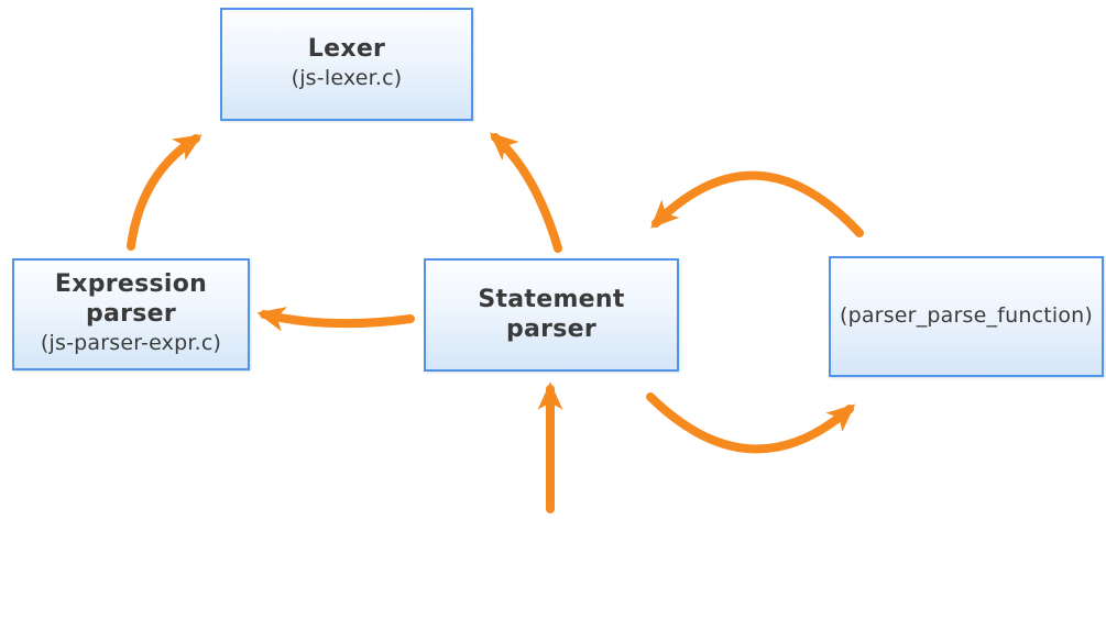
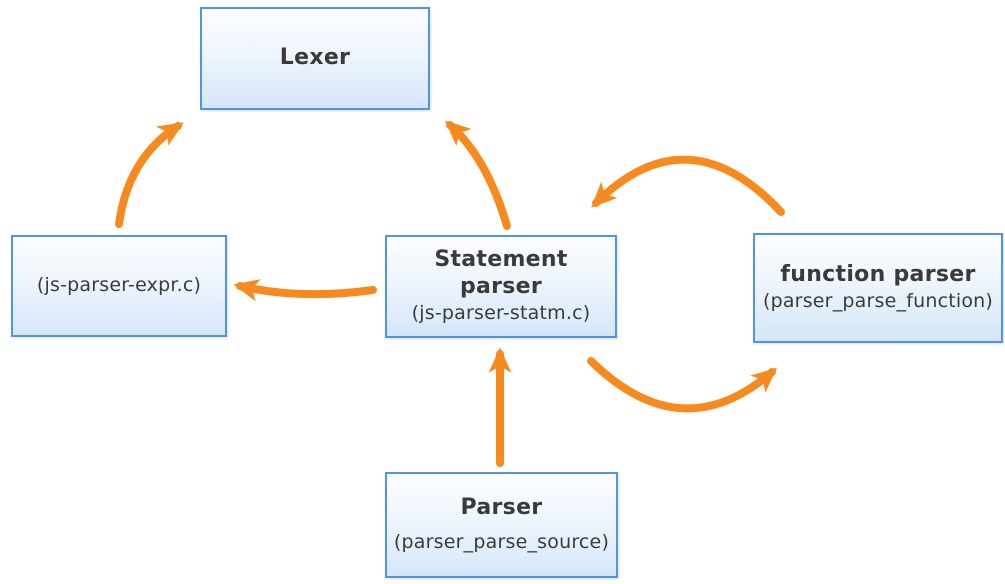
  Lexer
- (js-lexer.c)
- Expression parser
  (js-parser-expr.c)
  Statement parser
+ (js-parser-statm.c)
+ function parser
  (parser_parse_function)
+ Parser
+ (parser_parse_source)
